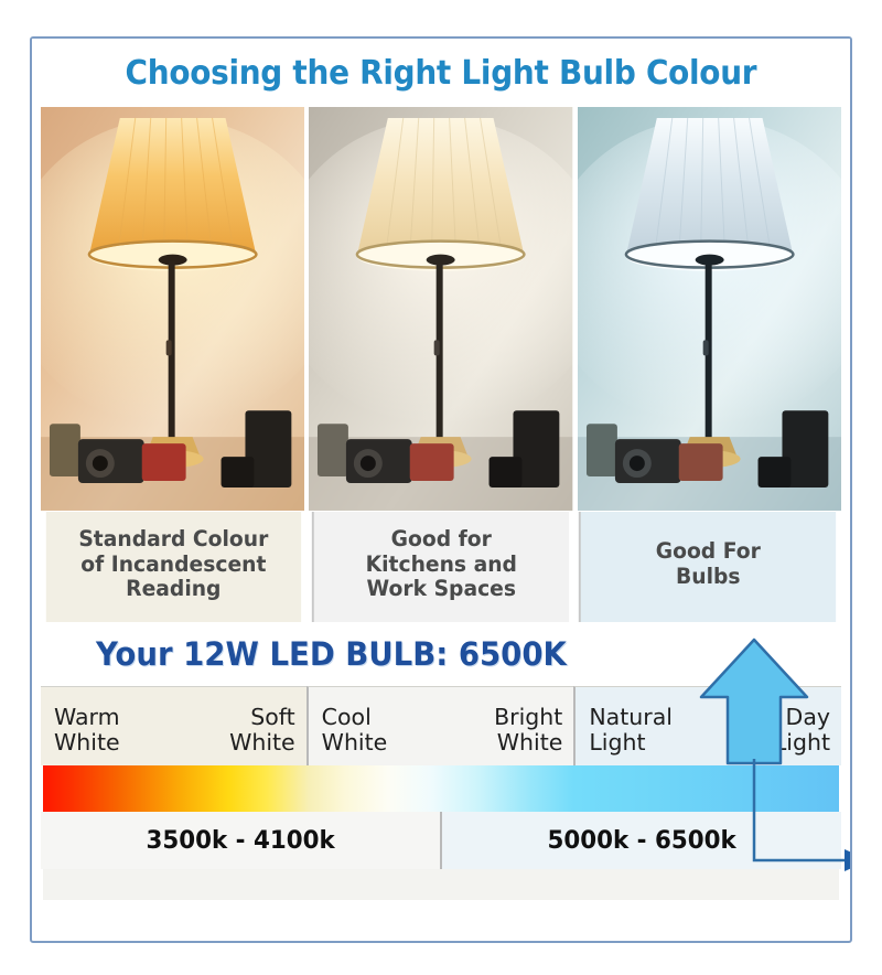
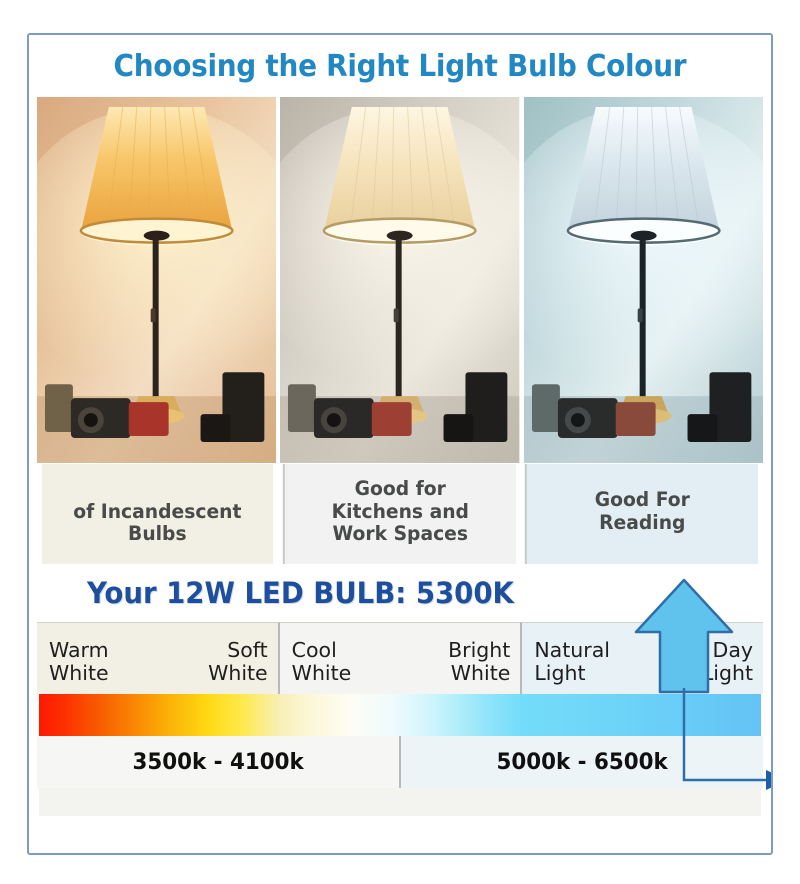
  Choosing the Right Light Bulb Colour
- Standard Colour
  of Incandescent
- Reading
+ Bulbs
  Good for
  Kitchens and
  Work Spaces
  Good For
- Bulbs
+ Reading
- Your 12W LED BULB: 6500K
+ Your 12W LED BULB: 5300K
  Warm
  White
  Soft
  White
  Cool
  White
  Bright
  White
  Natural
  Light
  Day
  ight
  3500k - 4100k
  5000k - 6500k
